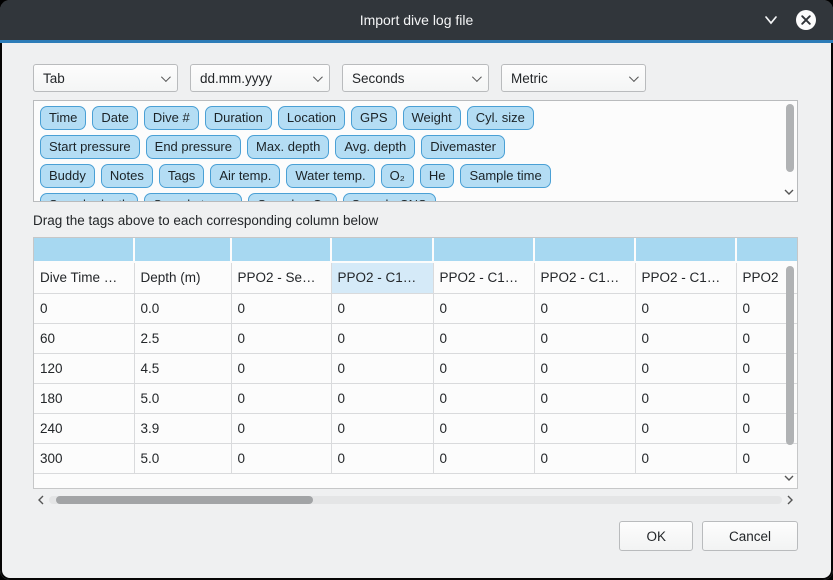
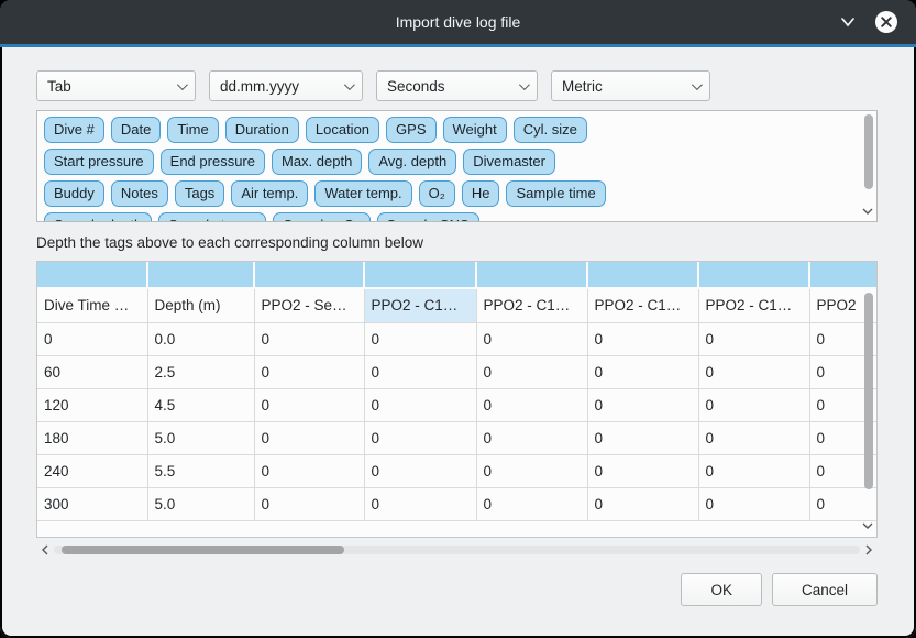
  Import dive log file
  Tab
  dd.mm.yyyy
  Seconds
  Metric
- Time
+ Dive #
  Date
- Dive #
+ Time
  Duration
  Location
  GPS
  Weight
  Cyl. size
  Start pressure
  End pressure
  Max. depth
  Avg. depth
  Divemaster
  Buddy
  Notes
  Tags
  Air temp.
  Water temp.
  O₂
  He
  Sample time
- Drag the tags above to each corresponding column below
+ Depth the tags above to each corresponding column below
  Dive Time …	Depth (m)	PPO2 - Se…	PPO2 - C1…	PPO2 - C1…	PPO2 - C1…	PPO2 - C1…	PPO2
  0	0.0	0	0	0	0	0	0
  60	2.5	0	0	0	0	0	0
  120	4.5	0	0	0	0	0	0
  180	5.0	0	0	0	0	0	0
- 240	3.9	0	0	0	0	0	0
+ 240	5.5	0	0	0	0	0	0
  300	5.0	0	0	0	0	0	0
  OK
  Cancel
